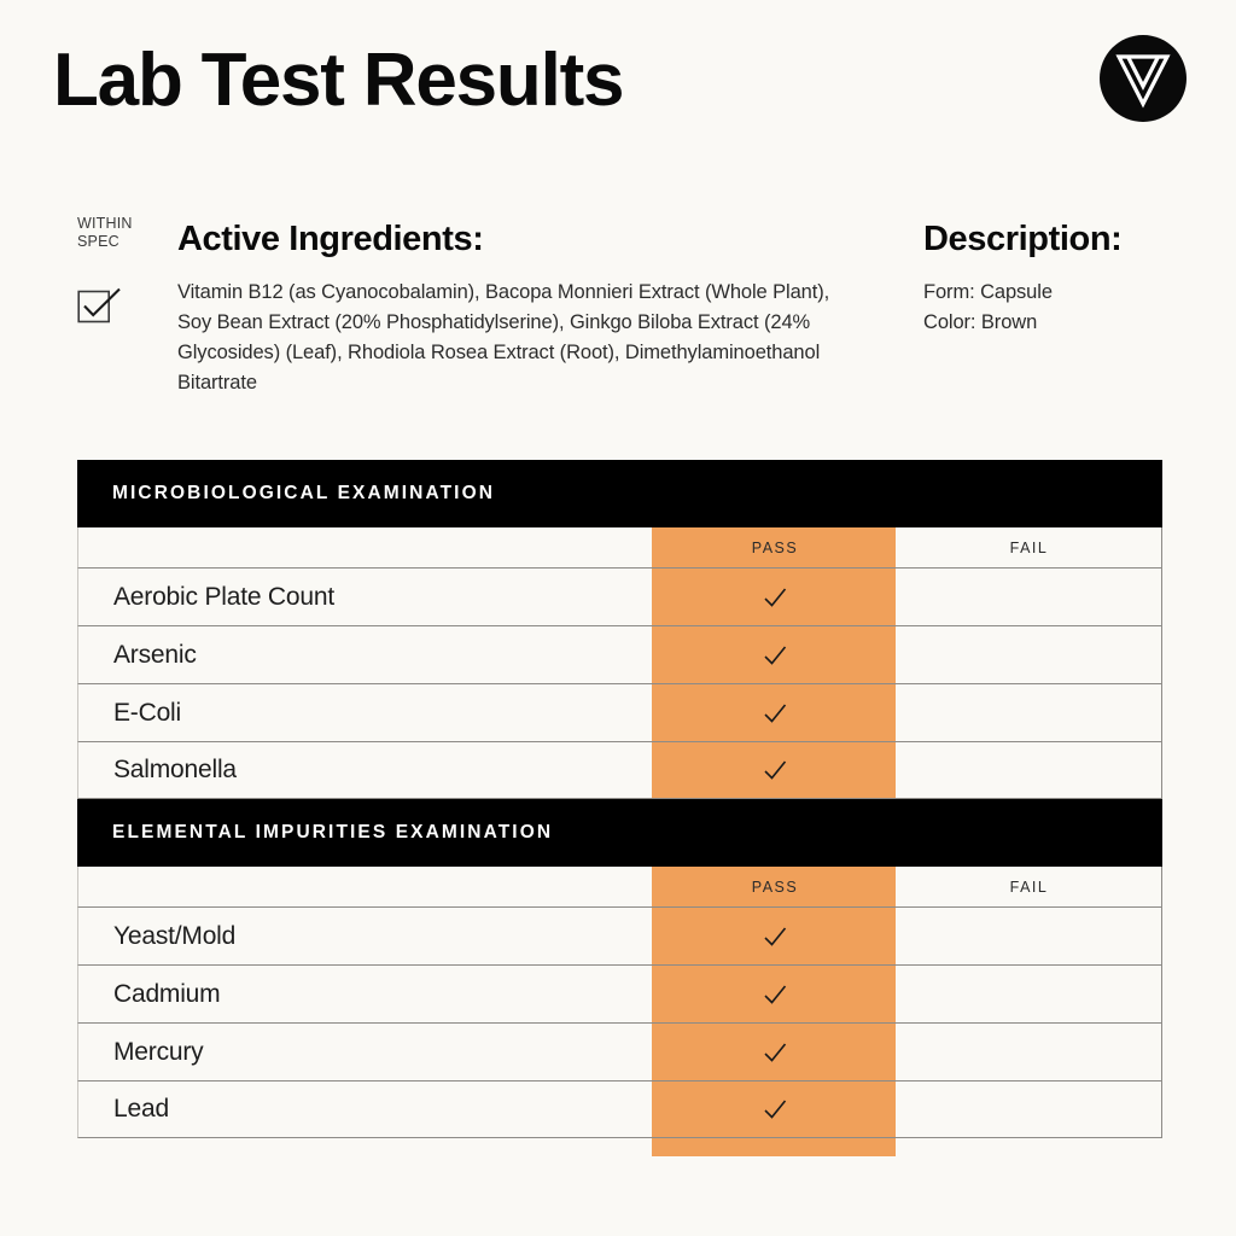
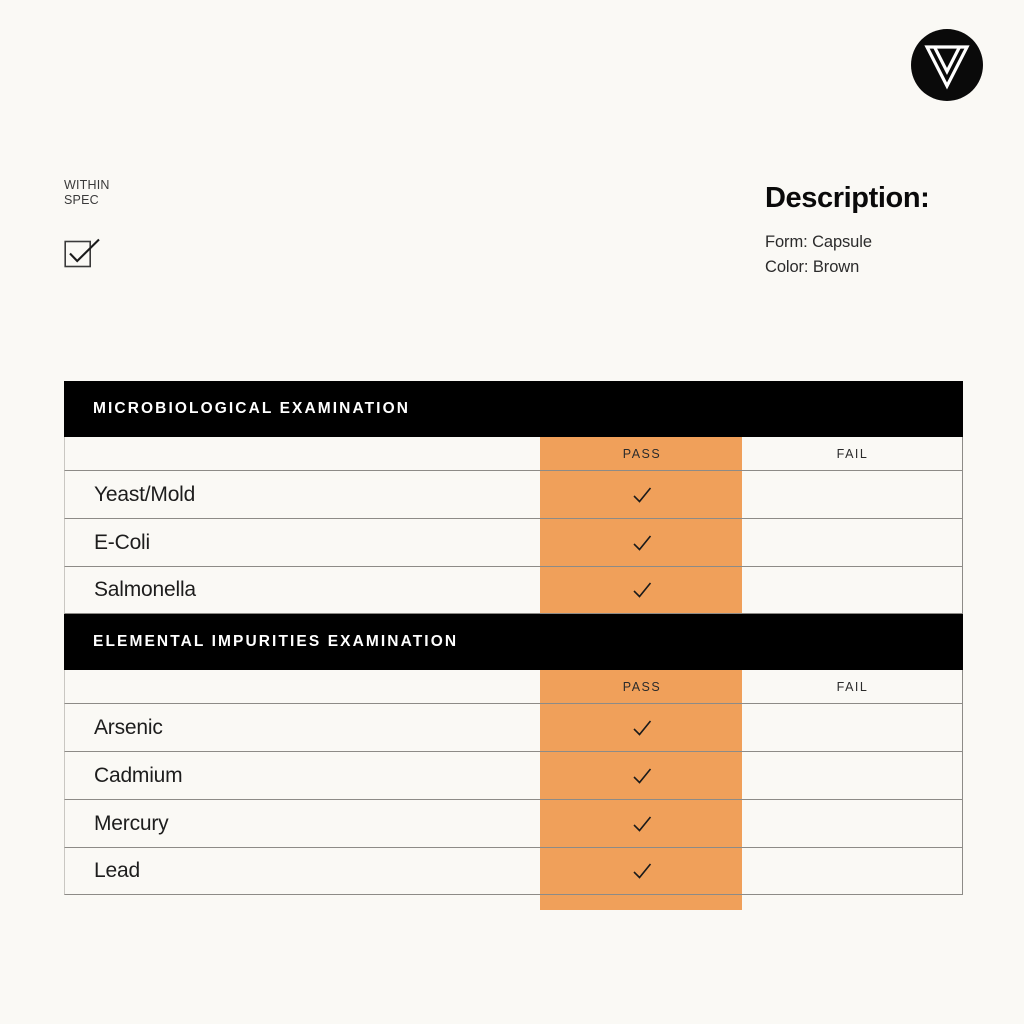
- Lab Test Results
  WITHIN
  SPEC
- Active Ingredients:
- Vitamin B12 (as Cyanocobalamin), Bacopa Monnieri Extract (Whole Plant), Soy Bean Extract (20% Phosphatidylserine), Ginkgo Biloba Extract (24% Glycosides) (Leaf), Rhodiola Rosea Extract (Root), Dimethylaminoethanol Bitartrate
  Description:
  Form: Capsule
  Color: Brown
  MICROBIOLOGICAL EXAMINATION
  PASS
  FAIL
- Aerobic Plate Count
- Arsenic
+ Yeast/Mold
  E-Coli
  Salmonella
  ELEMENTAL IMPURITIES EXAMINATION
  PASS
  FAIL
- Yeast/Mold
+ Arsenic
  Cadmium
  Mercury
  Lead
